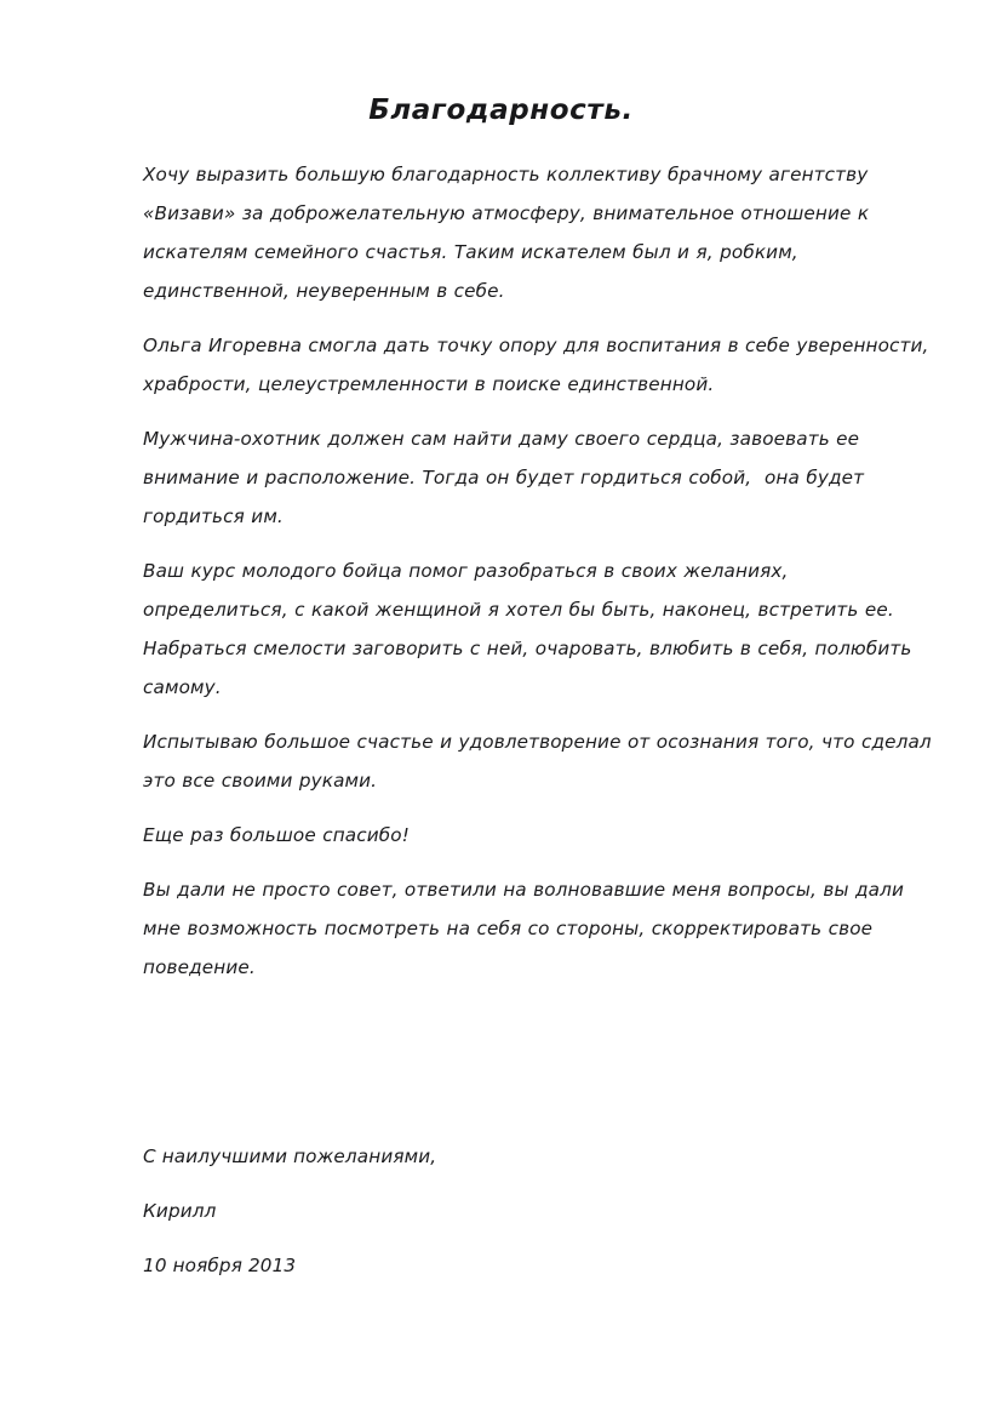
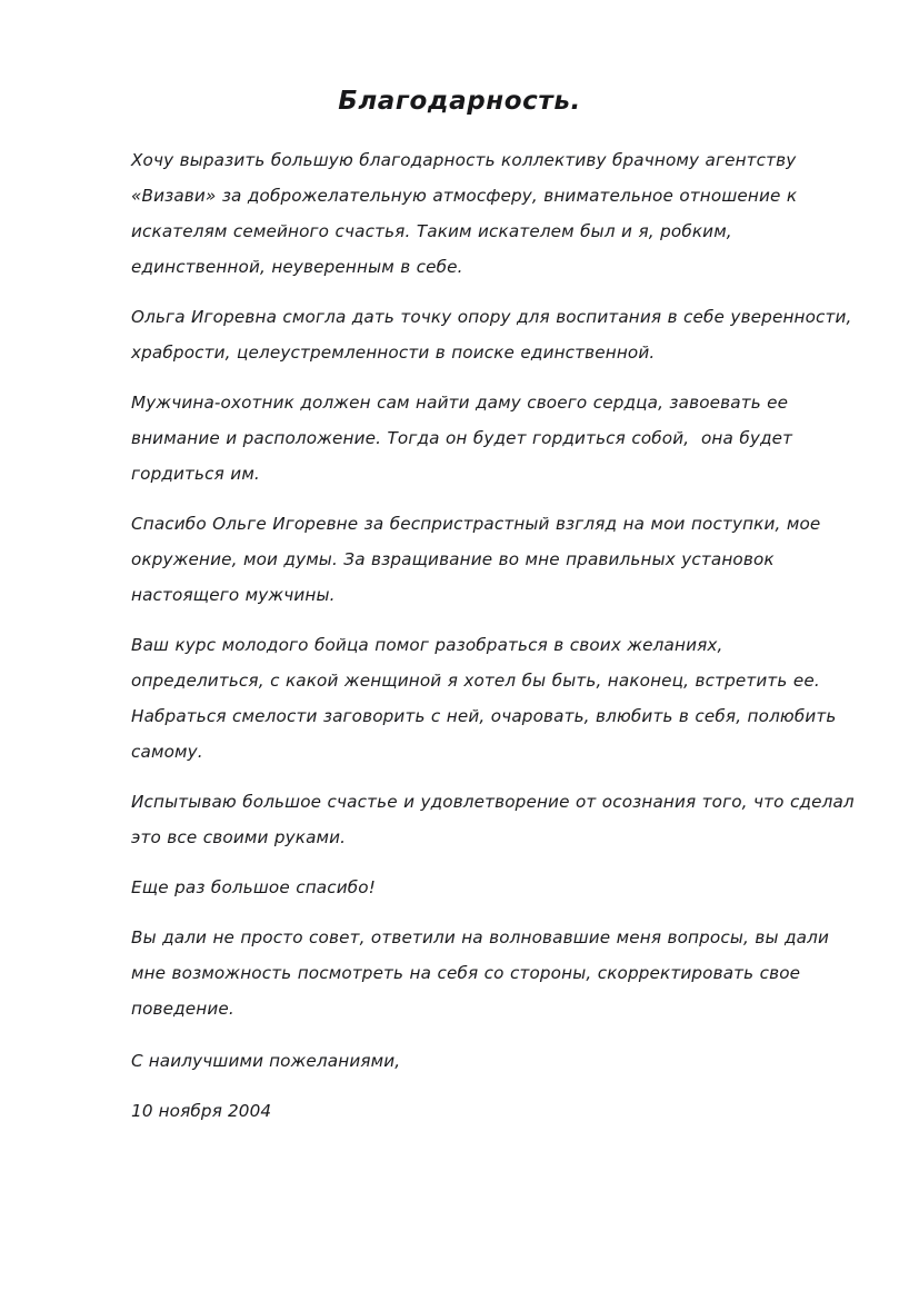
  Благодарность.
  Хочу выразить большую благодарность коллективу брачному агентству «Визави» за доброжелательную атмосферу, внимательное отношение к искателям семейного счастья. Таким искателем был и я, робким, единственной, неуверенным в себе.
  Ольга Игоревна смогла дать точку опору для воспитания в себе уверенности, храбрости, целеустремленности в поиске единственной.
  Мужчина-охотник должен сам найти даму своего сердца, завоевать ее внимание и расположение. Тогда он будет гордиться собой, она будет гордиться им.
+ Спасибо Ольге Игоревне за беспристрастный взгляд на мои поступки, мое окружение, мои думы. За взращивание во мне правильных установок настоящего мужчины.
  Ваш курс молодого бойца помог разобраться в своих желаниях, определиться, с какой женщиной я хотел бы быть, наконец, встретить ее. Набраться смелости заговорить с ней, очаровать, влюбить в себя, полюбить самому.
  Испытываю большое счастье и удовлетворение от осознания того, что сделал это все своими руками.
  Еще раз большое спасибо!
  Вы дали не просто совет, ответили на волновавшие меня вопросы, вы дали мне возможность посмотреть на себя со стороны, скорректировать свое поведение.
  С наилучшими пожеланиями,
- Кирилл
- 10 ноября 2013
+ 10 ноября 2004
